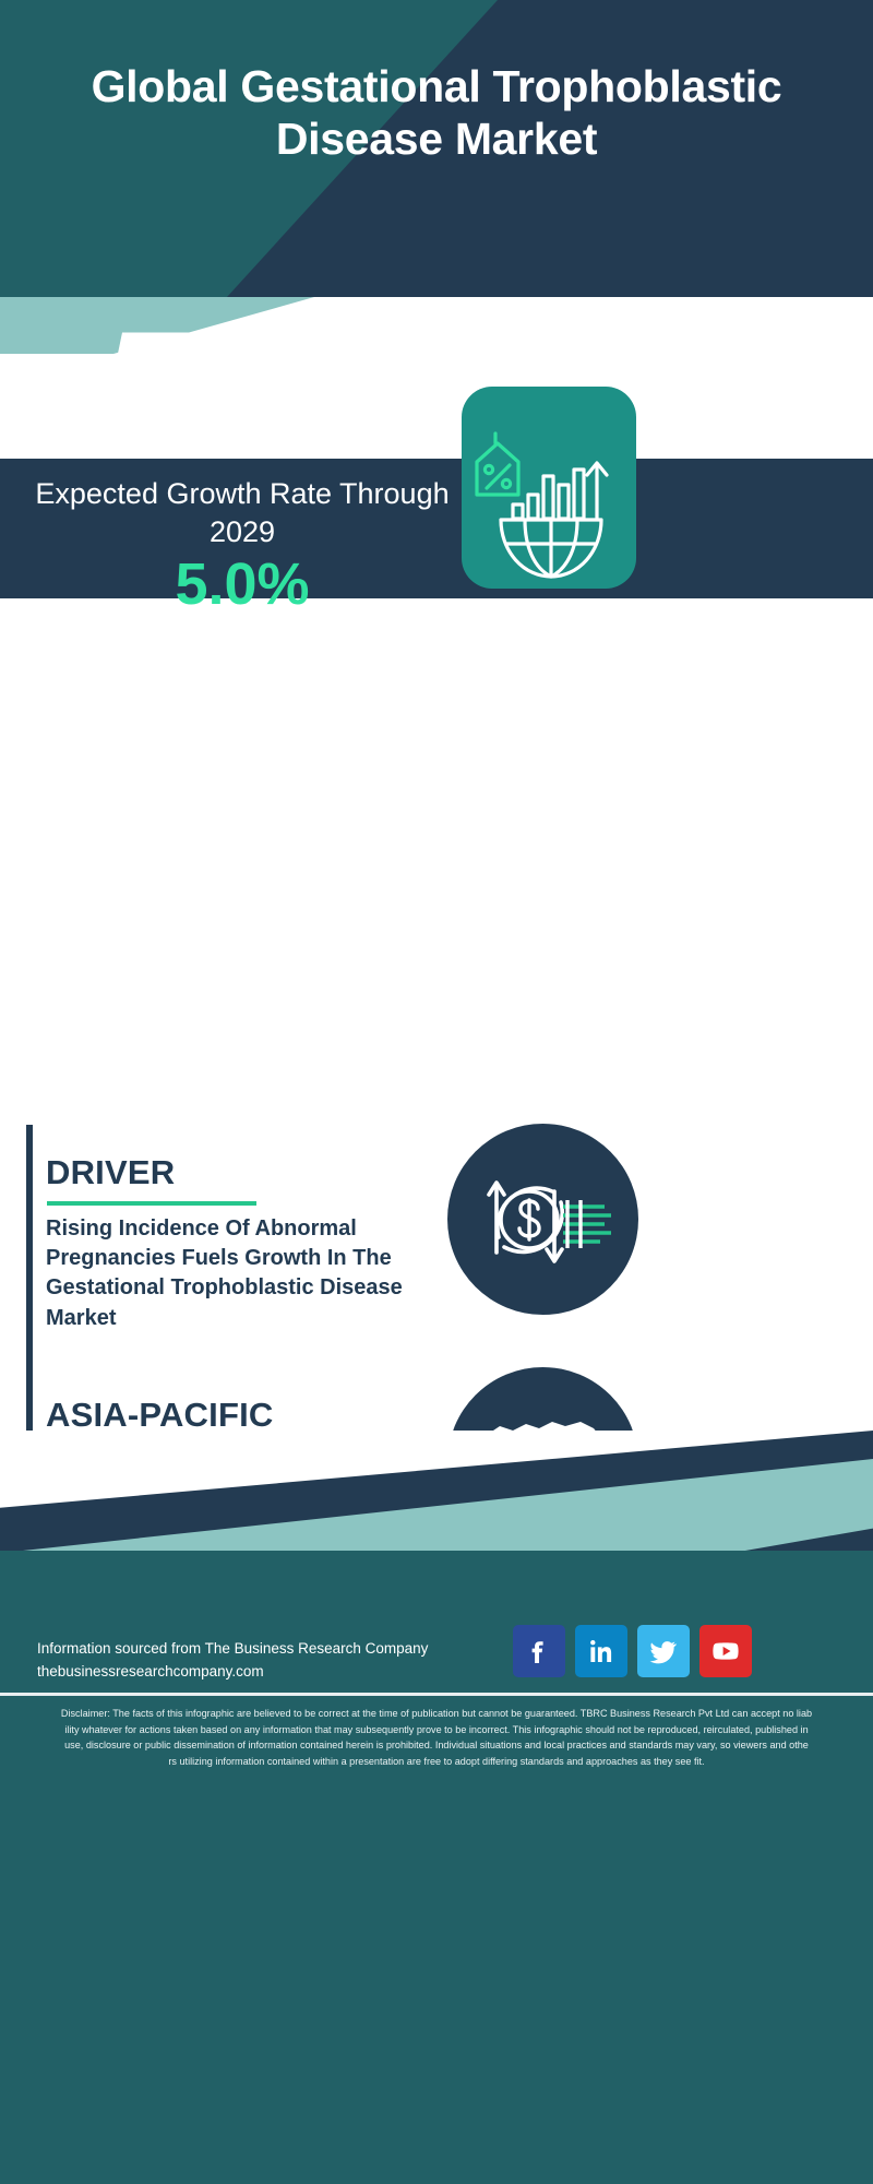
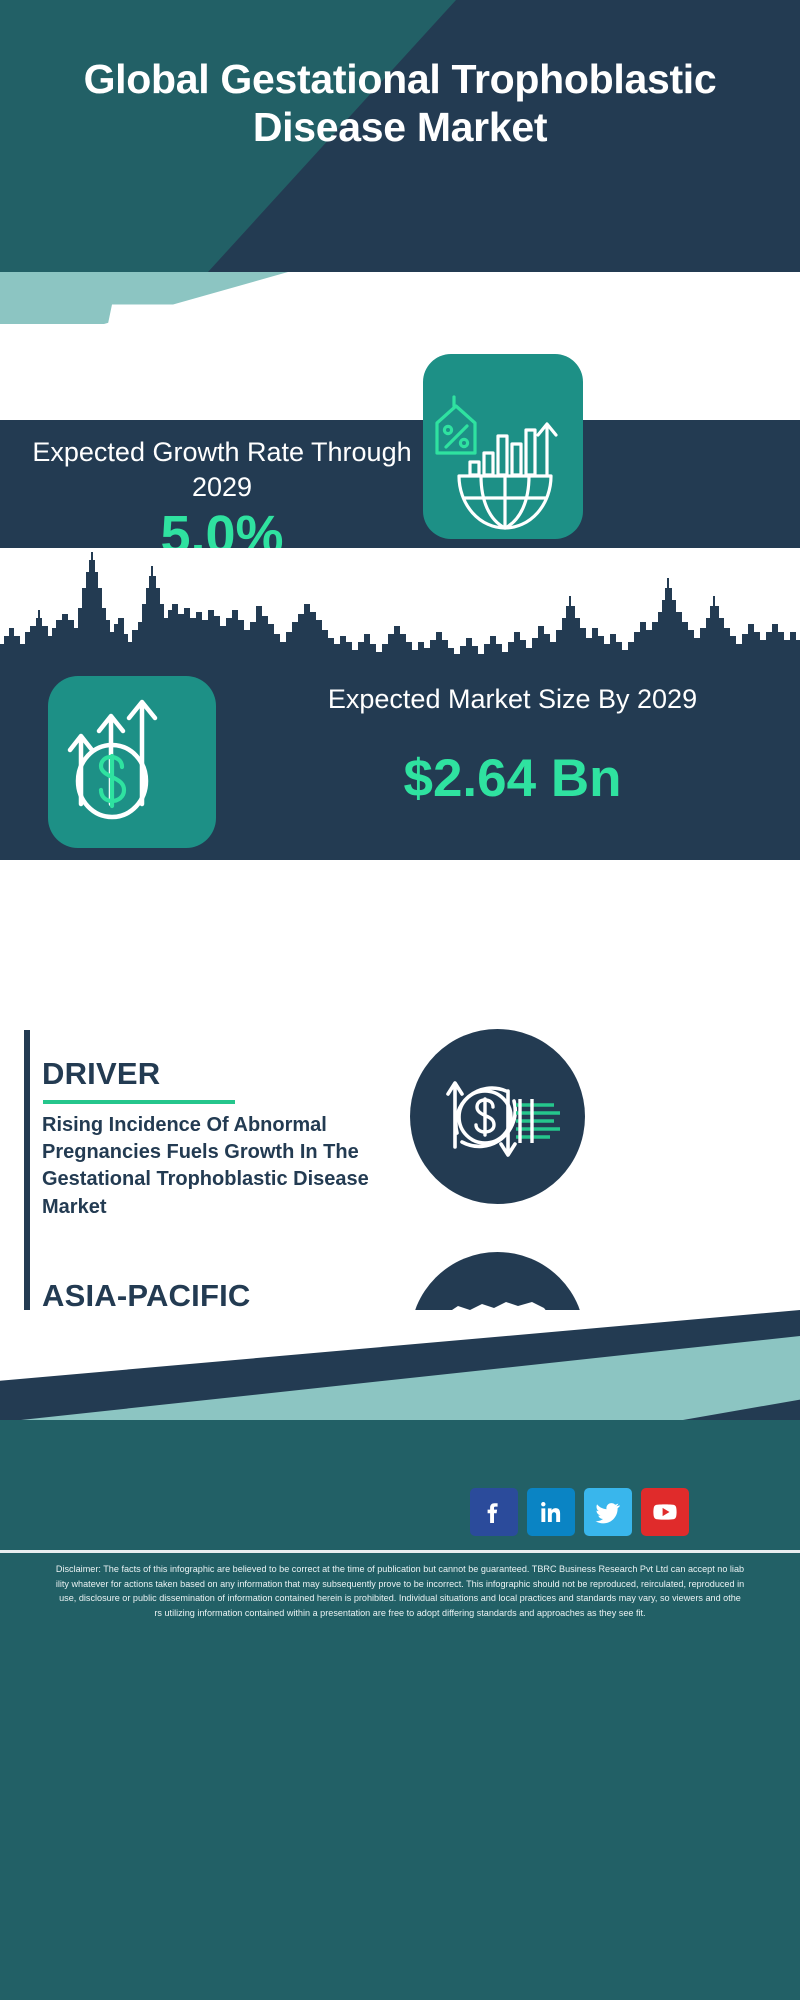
  Global Gestational Trophoblastic Disease Market
  Expected Growth Rate Through 2029
  5.0%
+ Expected Market Size By 2029
+ $2.64 Bn
  DRIVER
  Rising Incidence Of Abnormal Pregnancies Fuels Growth In The Gestational Trophoblastic Disease Market
  ASIA-PACIFIC
- Information sourced from The Business Research Company
- thebusinessresearchcompany.com
  Disclaimer: The facts of this infographic are believed to be correct at the time of publication but cannot be guaranteed. TBRC Business Research Pvt Ltd can accept no liab
- ility whatever for actions taken based on any information that may subsequently prove to be incorrect. This infographic should not be reproduced, reirculated, published in
+ ility whatever for actions taken based on any information that may subsequently prove to be incorrect. This infographic should not be reproduced, reirculated, reproduced in
  use, disclosure or public dissemination of information contained herein is prohibited. Individual situations and local practices and standards may vary, so viewers and othe
  rs utilizing information contained within a presentation are free to adopt differing standards and approaches as they see fit.
